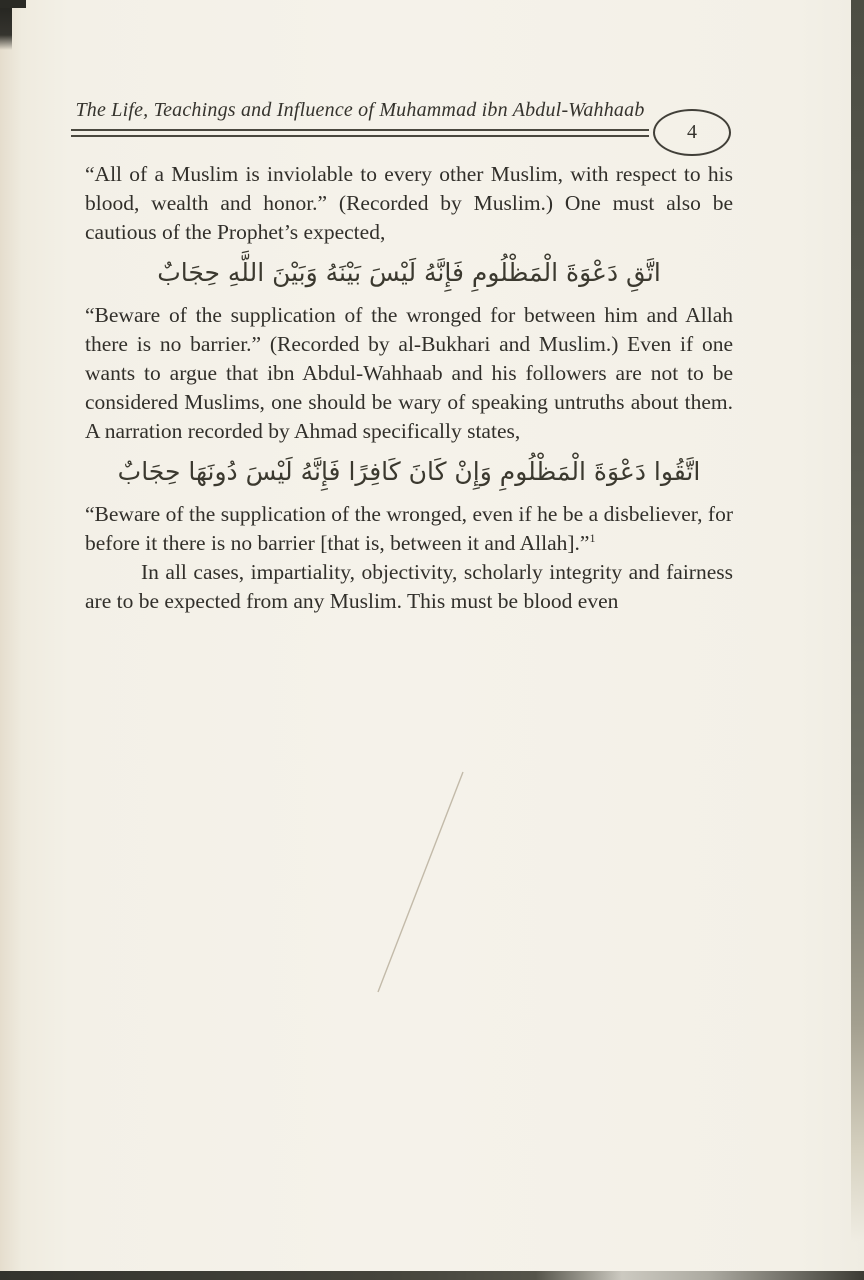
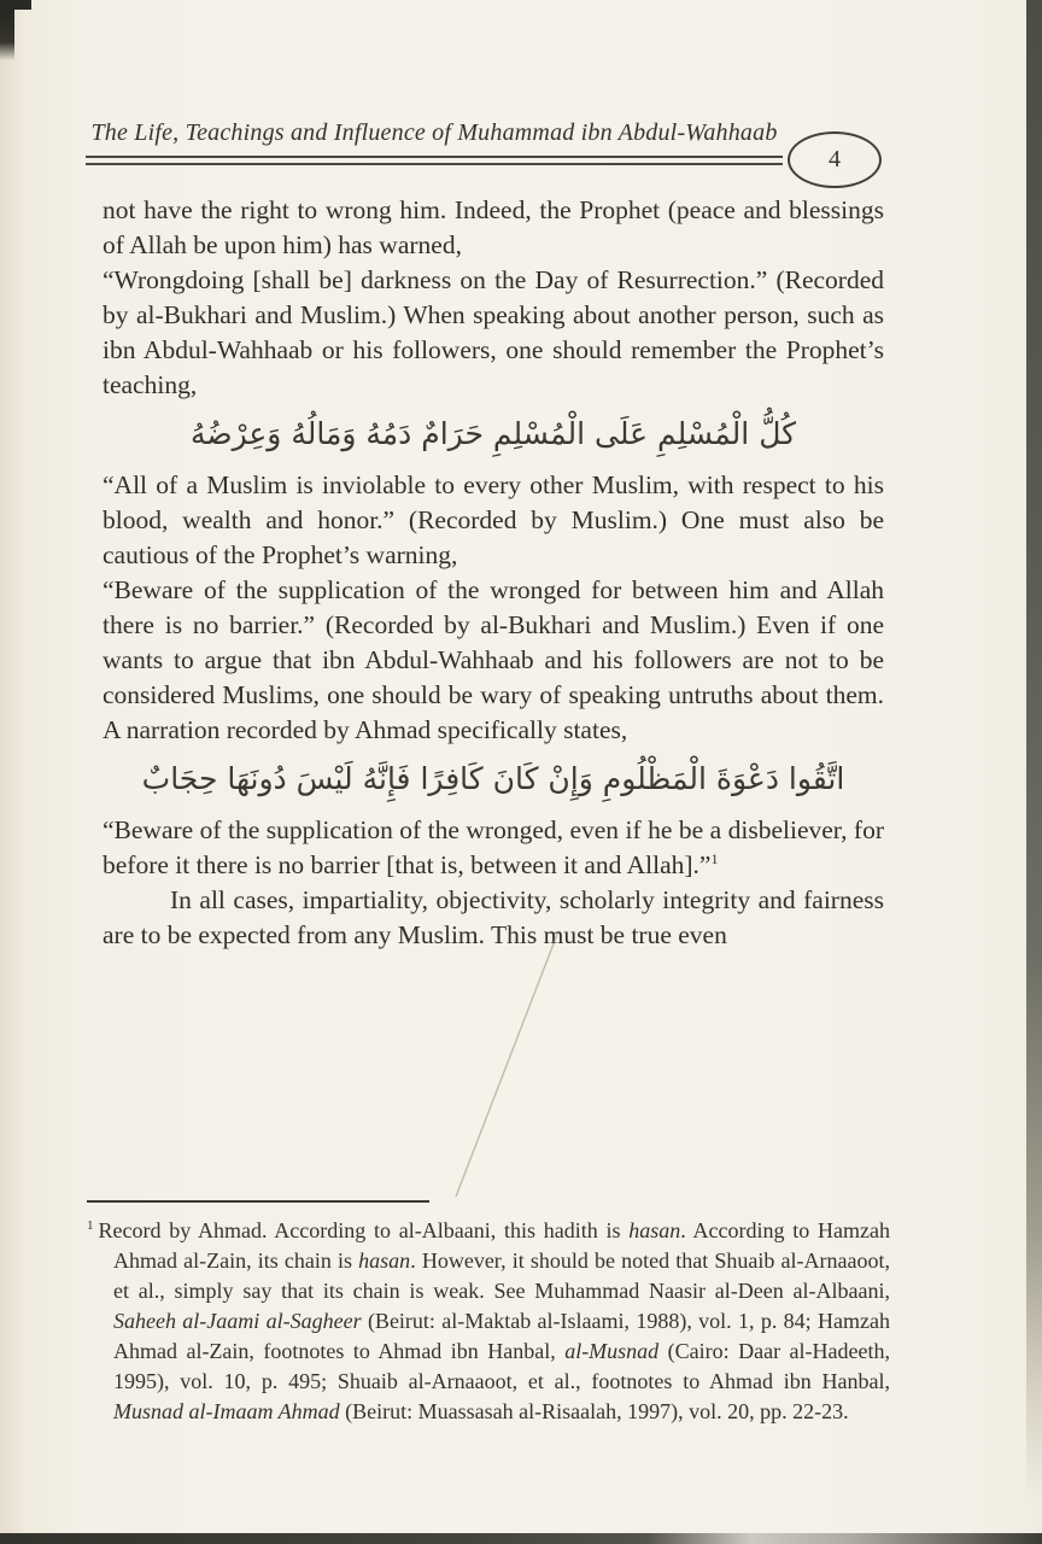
  The Life, Teachings and Influence of Muhammad ibn Abdul-Wahhaab
  4
+ not have the right to wrong him. Indeed, the Prophet (peace and blessings of Allah be upon him) has warned,
+ “Wrongdoing [shall be] darkness on the Day of Resurrection.” (Recorded by al-Bukhari and Muslim.) When speaking about another person, such as ibn Abdul-Wahhaab or his followers, one should remember the Prophet’s teaching,
+ كُلُّ الْمُسْلِمِ عَلَى الْمُسْلِمِ حَرَامٌ دَمُهُ وَمَالُهُ وَعِرْضُهُ
- “All of a Muslim is inviolable to every other Muslim, with respect to his blood, wealth and honor.” (Recorded by Muslim.) One must also be cautious of the Prophet’s expected,
+ “All of a Muslim is inviolable to every other Muslim, with respect to his blood, wealth and honor.” (Recorded by Muslim.) One must also be cautious of the Prophet’s warning,
- اتَّقِ دَعْوَةَ الْمَظْلُومِ فَإِنَّهُ لَيْسَ بَيْنَهُ وَبَيْنَ اللَّهِ حِجَابٌ
  “Beware of the supplication of the wronged for between him and Allah there is no barrier.” (Recorded by al-Bukhari and Muslim.) Even if one wants to argue that ibn Abdul-Wahhaab and his followers are not to be considered Muslims, one should be wary of speaking untruths about them. A narration recorded by Ahmad specifically states,
  اتَّقُوا دَعْوَةَ الْمَظْلُومِ وَإِنْ كَانَ كَافِرًا فَإِنَّهُ لَيْسَ دُونَهَا حِجَابٌ
  “Beware of the supplication of the wronged, even if he be a disbeliever, for before it there is no barrier [that is, between it and Allah].”1
- In all cases, impartiality, objectivity, scholarly integrity and fairness are to be expected from any Muslim. This must be blood even
+ In all cases, impartiality, objectivity, scholarly integrity and fairness are to be expected from any Muslim. This must be true even
+ 1 Record by Ahmad. According to al-Albaani, this hadith is hasan. According to Hamzah Ahmad al-Zain, its chain is hasan. However, it should be noted that Shuaib al-Arnaaoot, et al., simply say that its chain is weak. See Muhammad Naasir al-Deen al-Albaani, Saheeh al-Jaami al-Sagheer (Beirut: al-Maktab al-Islaami, 1988), vol. 1, p. 84; Hamzah Ahmad al-Zain, footnotes to Ahmad ibn Hanbal, al-Musnad (Cairo: Daar al-Hadeeth, 1995), vol. 10, p. 495; Shuaib al-Arnaaoot, et al., footnotes to Ahmad ibn Hanbal, Musnad al-Imaam Ahmad (Beirut: Muassasah al-Risaalah, 1997), vol. 20, pp. 22-23.
